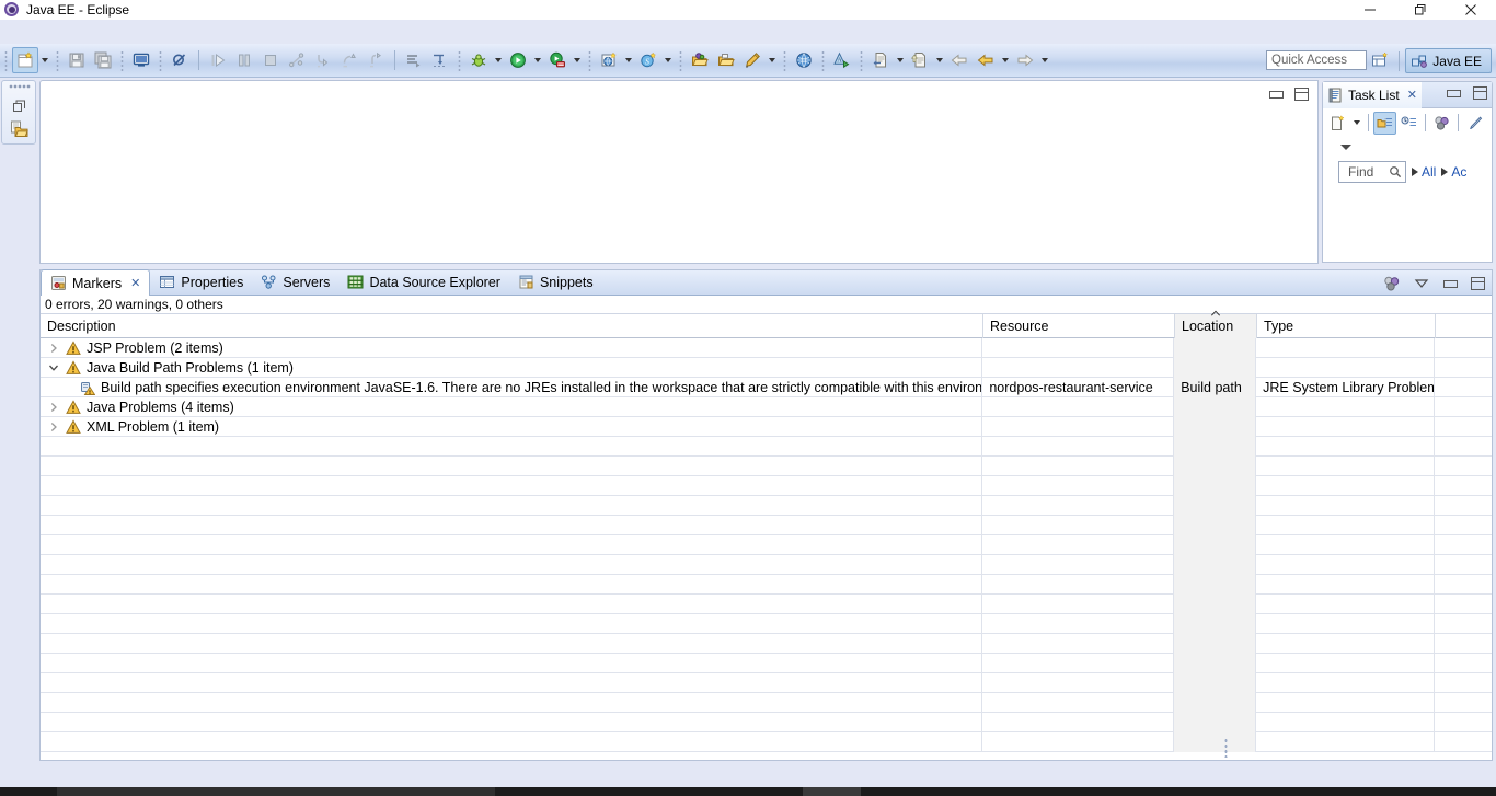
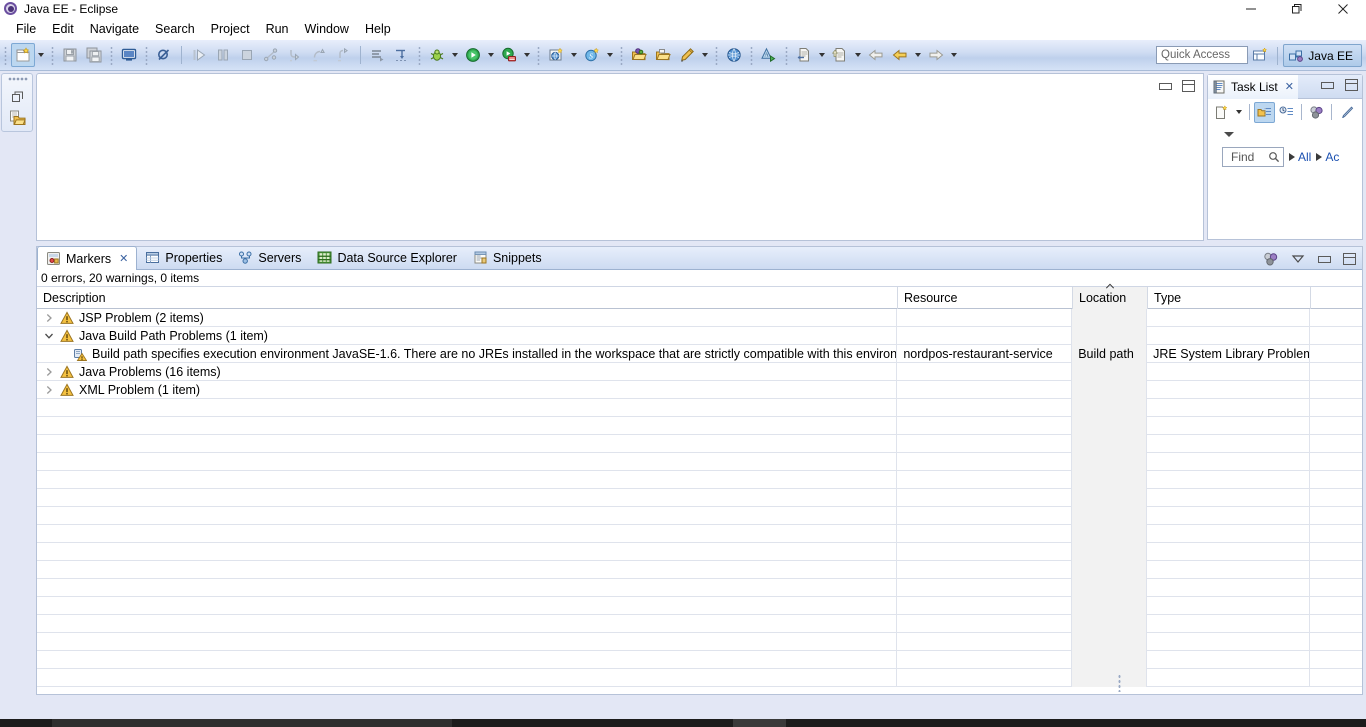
  Java EE - Eclipse
+ File
+ Edit
+ Navigate
+ Search
+ Project
+ Run
+ Window
+ Help
  S
  Quick Access
  Java EE
  Task List
  ✕
  Find
  All
  Ac
  Markers
  ✕
  Properties
  Servers
  Data Source Explorer
  Snippets
- 0 errors, 20 warnings, 0 others
+ 0 errors, 20 warnings, 0 items
  Description
  Resource
  Location
  Type
  JSP Problem (2 items)
  Java Build Path Problems (1 item)
  Build path specifies execution environment JavaSE-1.6. There are no JREs installed in the workspace that are strictly compatible with this environ
  nordpos-restaurant-service
  Build path
  JRE System Library Problem
- Java Problems (4 items)
+ Java Problems (16 items)
  XML Problem (1 item)
